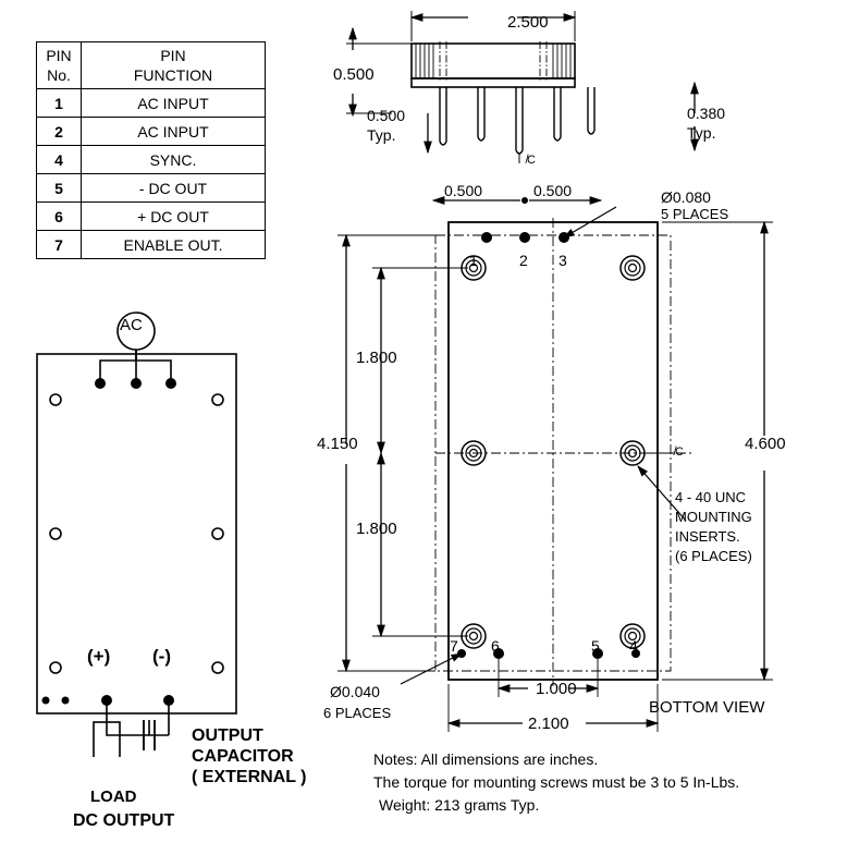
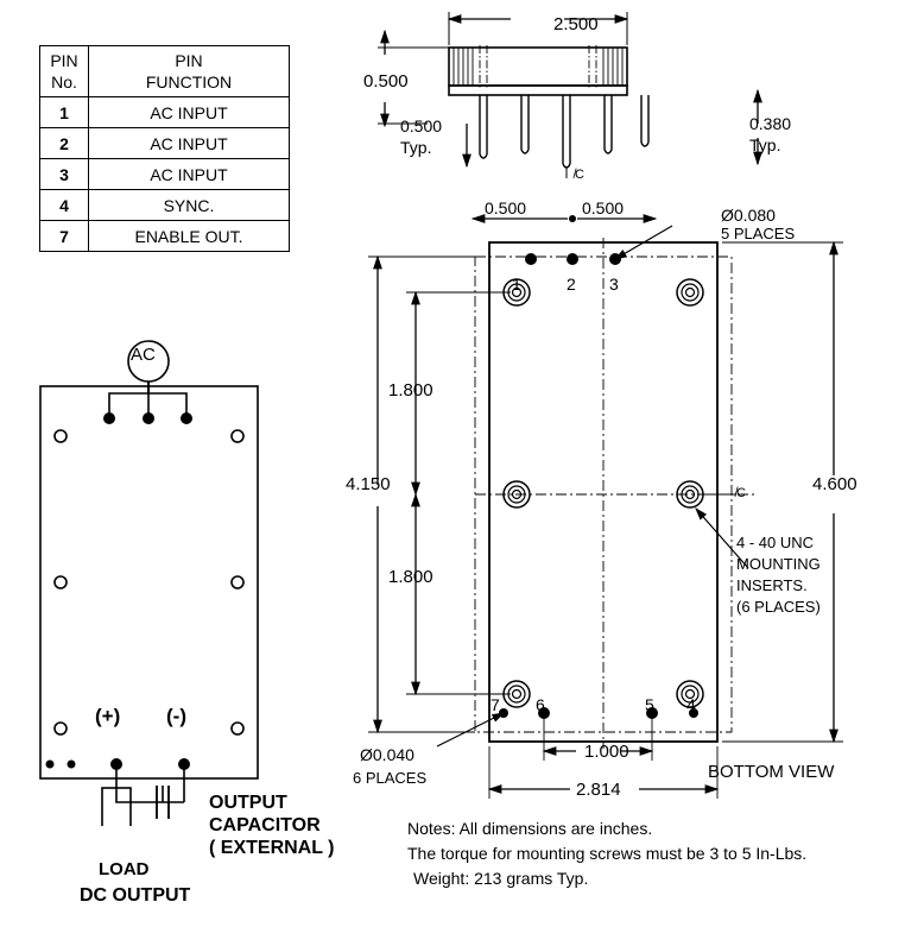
  PIN No.	PIN FUNCTION
  1	AC INPUT
  2	AC INPUT
+ 3	AC INPUT
  4	SYNC.
- 5	- DC OUT
- 6	+ DC OUT
  7	ENABLE OUT.
  AC
  (+)
  (-)
  LOAD
  OUTPUT
  CAPACITOR
  ( EXTERNAL )
  DC OUTPUT
  2.500
  0.500
  0.500
  Typ.
  0.380
  Typ.
  C
  0.500
  0.500
  Ø0.080
  5 PLACES
  1
  2
  3
  7
  6
  5
  4
  1.800
  1.800
  4.150
  4.600
  C
  4 - 40 UNC
  MOUNTING
  INSERTS.
  (6 PLACES)
  Ø0.040
  6 PLACES
  1.000
- 2.100
+ 2.814
  BOTTOM VIEW
  Notes: All dimensions are inches.
  The torque for mounting screws must be 3 to 5 In-Lbs.
  Weight: 213 grams Typ.
